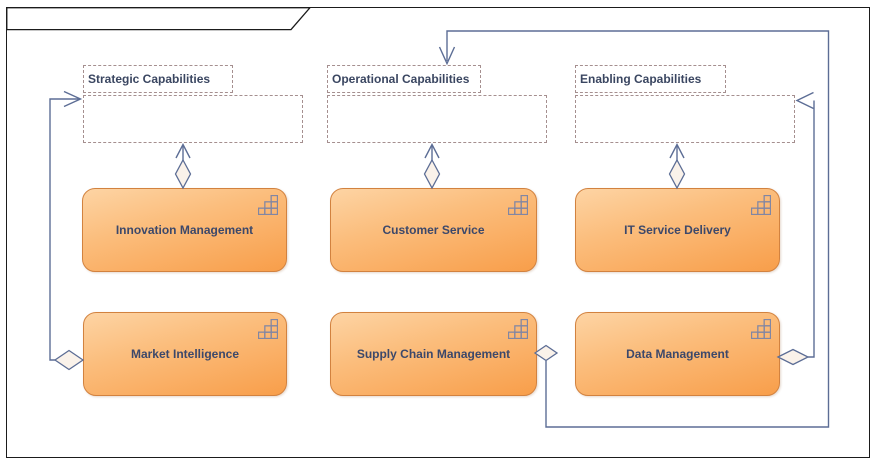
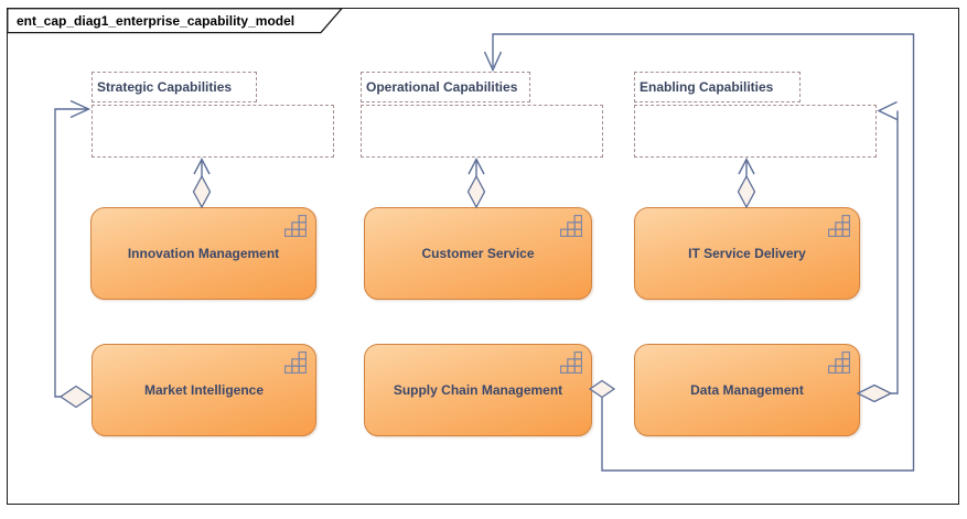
  Strategic Capabilities
  Operational Capabilities
  Enabling Capabilities
  Innovation Management
  Customer Service
  IT Service Delivery
  Market Intelligence
  Supply Chain Management
  Data Management
+ ent_cap_diag1_enterprise_capability_model
